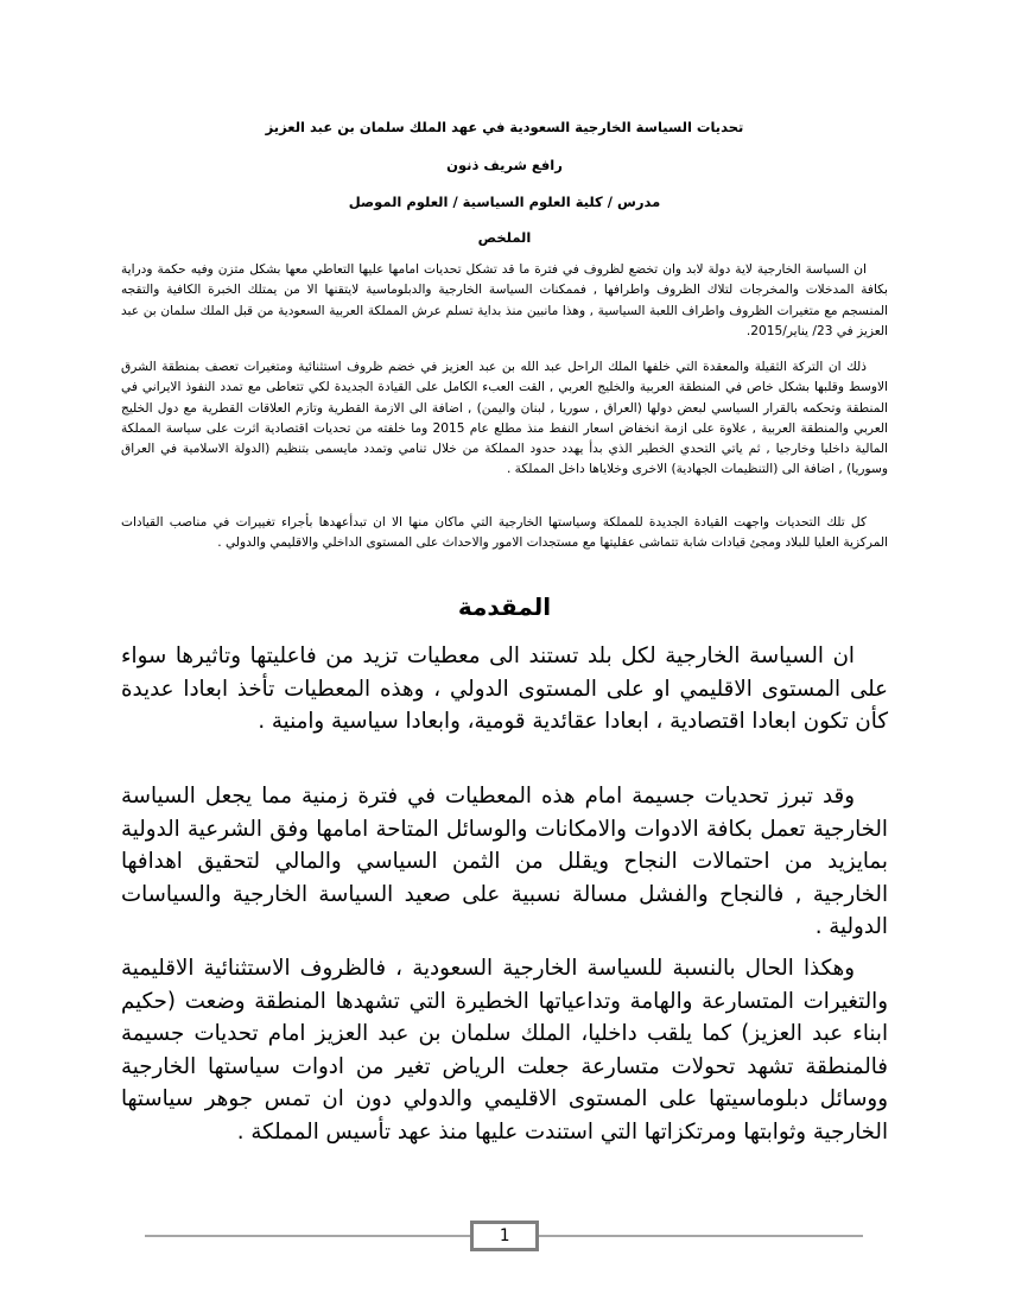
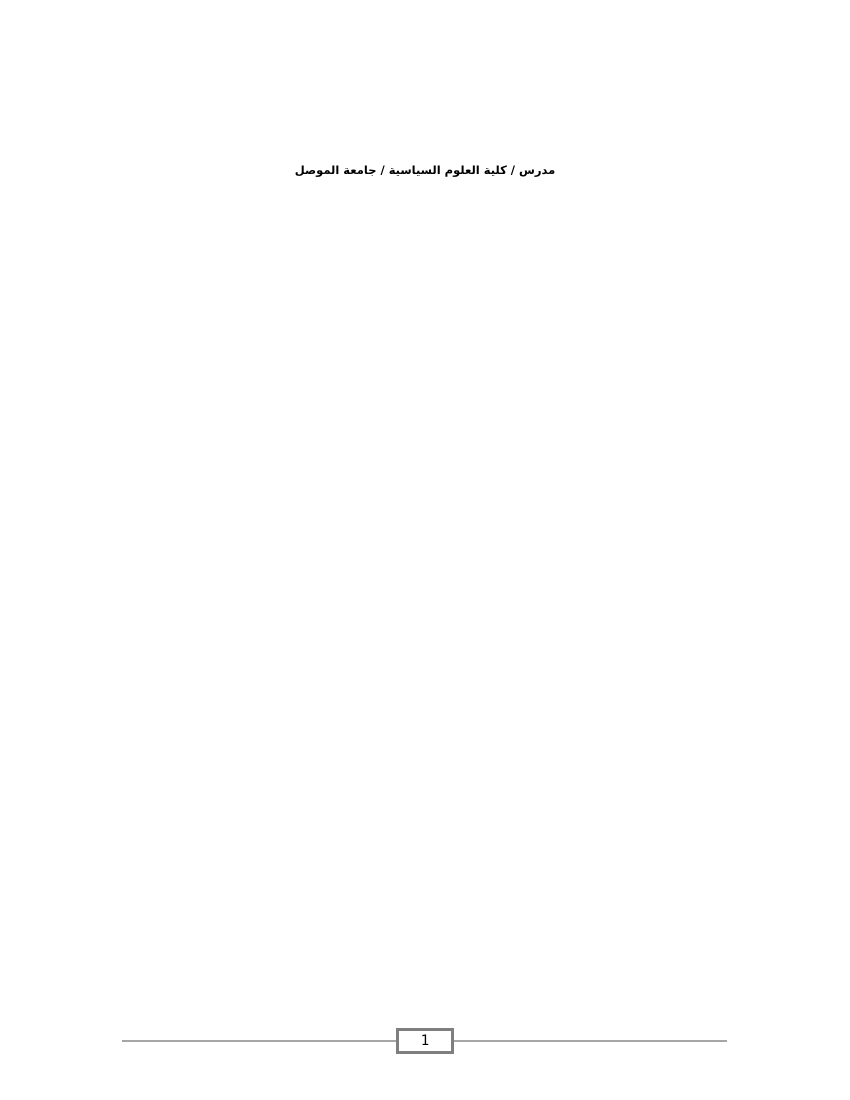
- تحديات السياسة الخارجية السعودية في عهد الملك سلمان بن عبد العزيز
- رافع شريف ذنون
- مدرس / كلية العلوم السياسية / العلوم الموصل
+ مدرس / كلية العلوم السياسية / جامعة الموصل
- الملخص
- ان السياسة الخارجية لاية دولة لابد وان تخضع لظروف في فترة ما قد تشكل تحديات امامها عليها التعاطي معها بشكل متزن وفيه حكمة ودراية بكافة المدخلات والمخرجات لتلاك الظروف واطرافها , فممكنات السياسة الخارجية والدبلوماسية لايتقنها الا من يمتلك الخبرة الكافية والتقجه المنسجم مع متغيرات الظروف واطراف اللعبة السياسية , وهذا مانبين منذ بداية تسلم عرش المملكة العربية السعودية من قبل الملك سلمان بن عبد العزيز في 23/ يناير/2015.
- ذلك ان التركة الثقيلة والمعقدة التي خلفها الملك الراحل عبد الله بن عبد العزيز في خضم ظروف استثنائية ومتغيرات تعصف بمنطقة الشرق الاوسط وقلبها بشكل خاص في المنطقة العربية والخليج العربي , القت العبء الكامل على القيادة الجديدة لكي تتعاطى مع تمدد النفوذ الايراني في المنطقة وتحكمه بالقرار السياسي لبعض دولها (العراق , سوريا , لبنان واليمن) , اضافة الى الازمة القطرية وتازم العلاقات القطرية مع دول الخليج العربي والمنطقة العربية , علاوة على ازمة انخفاض اسعار النفط منذ مطلع عام 2015 وما خلفته من تحديات اقتصادية اثرت على سياسة المملكة المالية داخليا وخارجيا , ثم ياتي التحدي الخطير الذي بدأ يهدد حدود المملكة من خلال تنامي وتمدد مايسمى بتنظيم (الدولة الاسلامية في العراق وسوريا) , اضافة الى (التنظيمات الجهادية) الاخرى وخلاياها داخل المملكة .
- كل تلك التحديات واجهت القيادة الجديدة للمملكة وسياستها الخارجية التي ماكان منها الا ان تبدأعهدها بأجراء تغييرات في مناصب القيادات المركزية العليا للبلاد ومجئ قيادات شابة تتماشى عقليتها مع مستجدات الامور والاحداث على المستوى الداخلي والاقليمي والدولي .
- المقدمة
- ان السياسة الخارجية لكل بلد تستند الى معطيات تزيد من فاعليتها وتاثيرها سواء على المستوى الاقليمي او على المستوى الدولي ، وهذه المعطيات تأخذ ابعادا عديدة كأن تكون ابعادا اقتصادية ، ابعادا عقائدية قومية، وابعادا سياسية وامنية .
- وقد تبرز تحديات جسيمة امام هذه المعطيات في فترة زمنية مما يجعل السياسة الخارجية تعمل بكافة الادوات والامكانات والوسائل المتاحة امامها وفق الشرعية الدولية بمايزيد من احتمالات النجاح ويقلل من الثمن السياسي والمالي لتحقيق اهدافها الخارجية , فالنجاح والفشل مسالة نسبية على صعيد السياسة الخارجية والسياسات الدولية .
- وهكذا الحال بالنسبة للسياسة الخارجية السعودية ، فالظروف الاستثنائية الاقليمية والتغيرات المتسارعة والهامة وتداعياتها الخطيرة التي تشهدها المنطقة وضعت (حكيم ابناء عبد العزيز) كما يلقب داخليا، الملك سلمان بن عبد العزيز امام تحديات جسيمة فالمنطقة تشهد تحولات متسارعة جعلت الرياض تغير من ادوات سياستها الخارجية ووسائل دبلوماسيتها على المستوى الاقليمي والدولي دون ان تمس جوهر سياستها الخارجية وثوابتها ومرتكزاتها التي استندت عليها منذ عهد تأسيس المملكة .
  1
